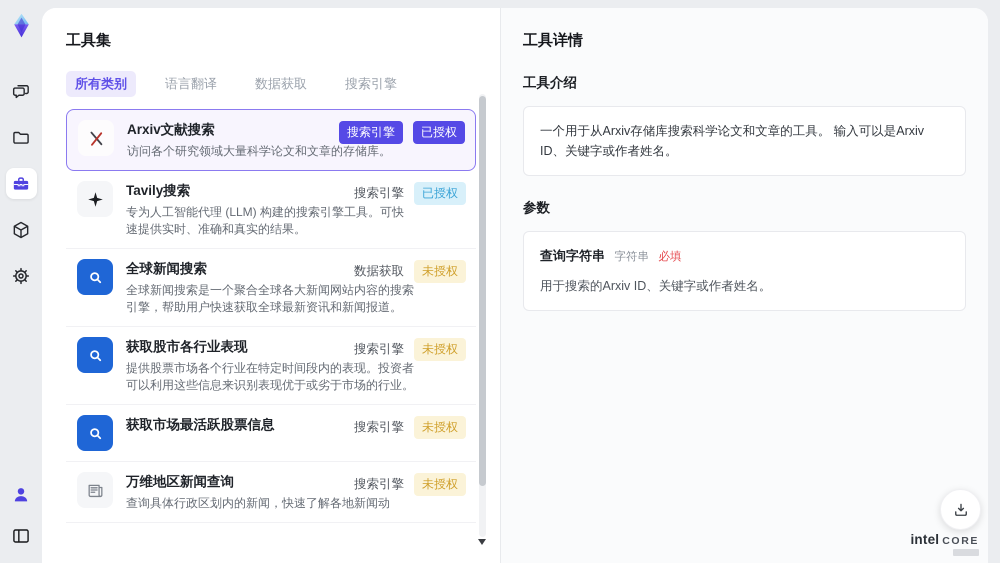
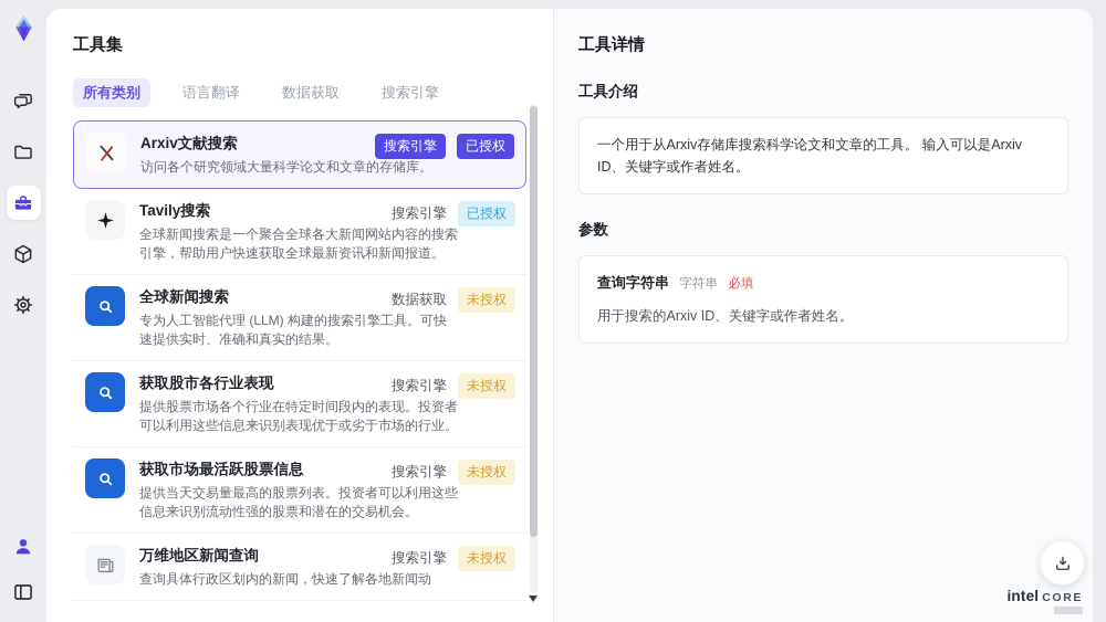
  工具集
  所有类别
  语言翻译
  数据获取
  搜索引擎
  Arxiv文献搜索
  访问各个研究领域大量科学论文和文章的存储库。
  搜索引擎
  已授权
  Tavily搜索
- 专为人工智能代理 (LLM) 构建的搜索引擎工具。可快速提供实时、准确和真实的结果。
+ 全球新闻搜索是一个聚合全球各大新闻网站内容的搜索引擎，帮助用户快速获取全球最新资讯和新闻报道。
  搜索引擎
  已授权
  全球新闻搜索
- 全球新闻搜索是一个聚合全球各大新闻网站内容的搜索引擎，帮助用户快速获取全球最新资讯和新闻报道。
+ 专为人工智能代理 (LLM) 构建的搜索引擎工具。可快速提供实时、准确和真实的结果。
  数据获取
  未授权
  获取股市各行业表现
  提供股票市场各个行业在特定时间段内的表现。投资者可以利用这些信息来识别表现优于或劣于市场的行业。
  搜索引擎
  未授权
  获取市场最活跃股票信息
+ 提供当天交易量最高的股票列表。投资者可以利用这些信息来识别流动性强的股票和潜在的交易机会。
  搜索引擎
  未授权
  万维地区新闻查询
  查询具体行政区划内的新闻，快速了解各地新闻动
  搜索引擎
  未授权
  工具详情
  工具介绍
  一个用于从Arxiv存储库搜索科学论文和文章的工具。 输入可以是Arxiv ID、关键字或作者姓名。
  参数
  查询字符串 字符串 必填
  用于搜索的Arxiv ID、关键字或作者姓名。
  intel
  CORE
